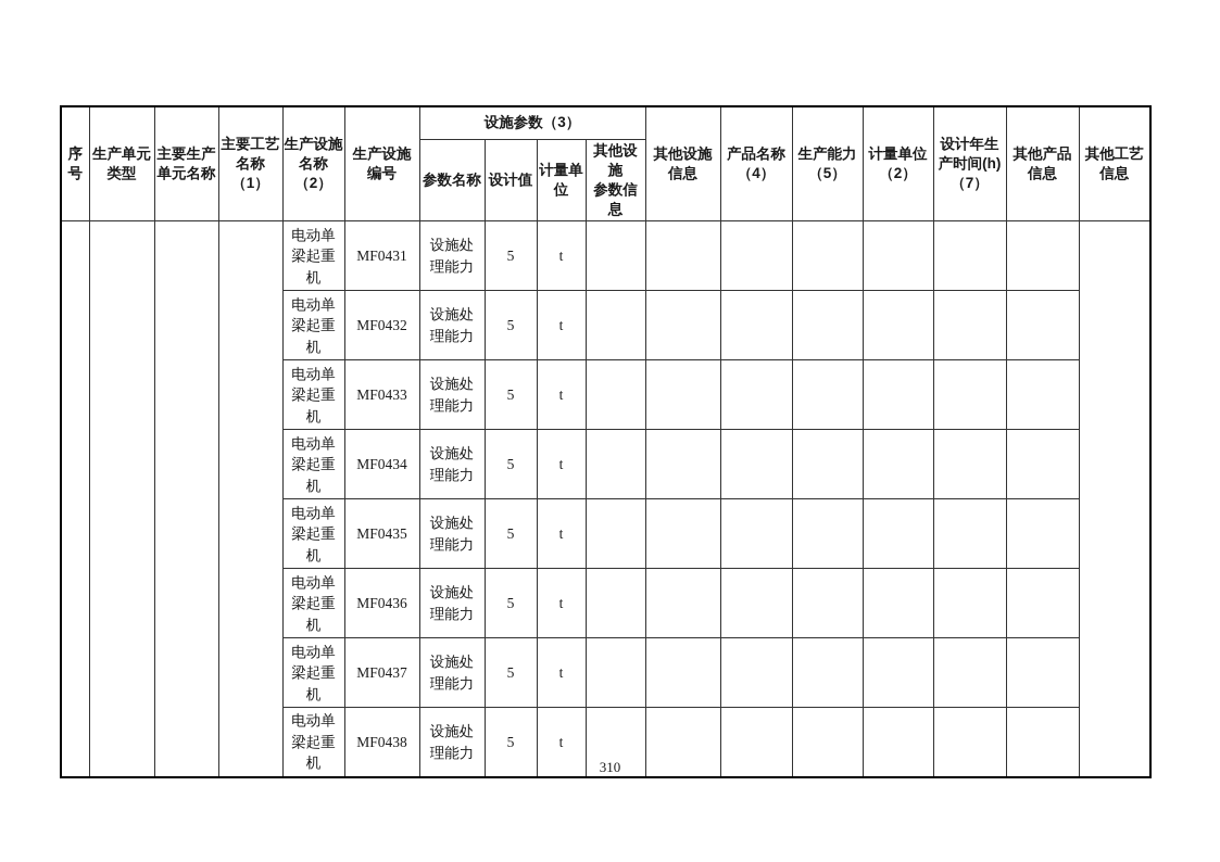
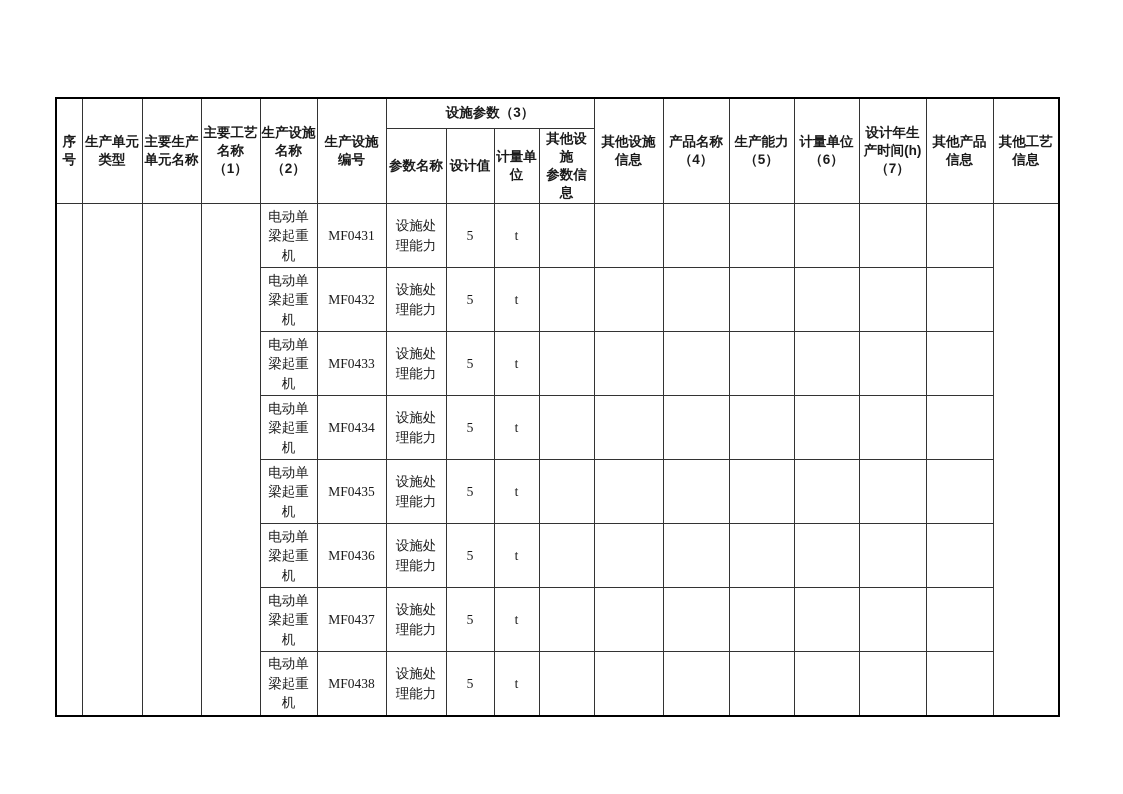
- 序 号	生产单元 类型	主要生产 单元名称	主要工艺 名称（1）	生产设施 名称（2）	生产设施 编号	设施参数（3）	其他设施 信息	产品名称 （4）	生产能力 （5）	计量单位 （2）	设计年生 产时间(h) （7）	其他产品 信息	其他工艺 信息
+ 序 号	生产单元 类型	主要生产 单元名称	主要工艺 名称（1）	生产设施 名称（2）	生产设施 编号	设施参数（3）	其他设施 信息	产品名称 （4）	生产能力 （5）	计量单位 （6）	设计年生 产时间(h) （7）	其他产品 信息	其他工艺 信息
  参数名称	设计值	计量单 位	其他设施 参数信息
  				电动单 梁起重 机	MF0431	设施处 理能力	5	t
  电动单 梁起重 机	MF0432	设施处 理能力	5	t
  电动单 梁起重 机	MF0433	设施处 理能力	5	t
  电动单 梁起重 机	MF0434	设施处 理能力	5	t
  电动单 梁起重 机	MF0435	设施处 理能力	5	t
  电动单 梁起重 机	MF0436	设施处 理能力	5	t
  电动单 梁起重 机	MF0437	设施处 理能力	5	t
  电动单 梁起重 机	MF0438	设施处 理能力	5	t
- 310
